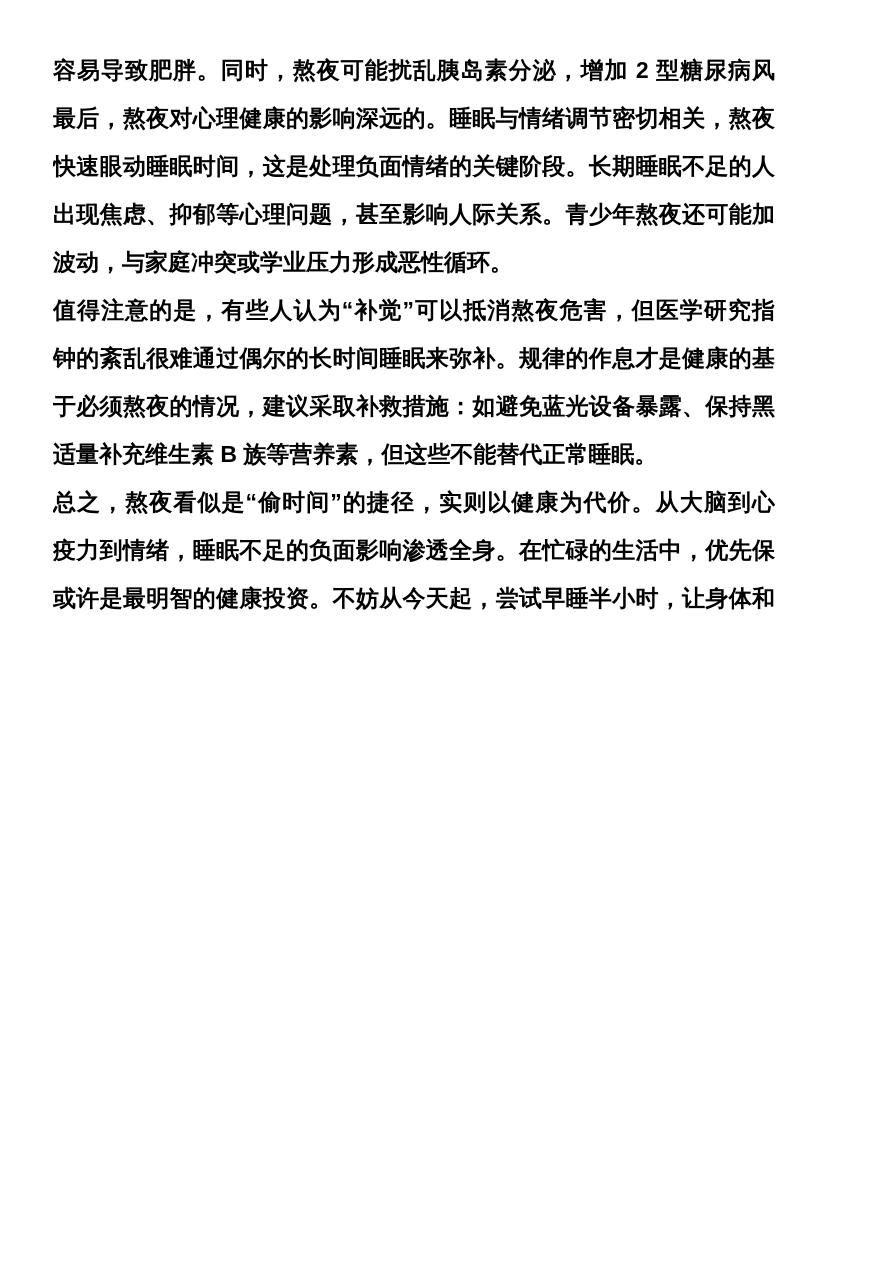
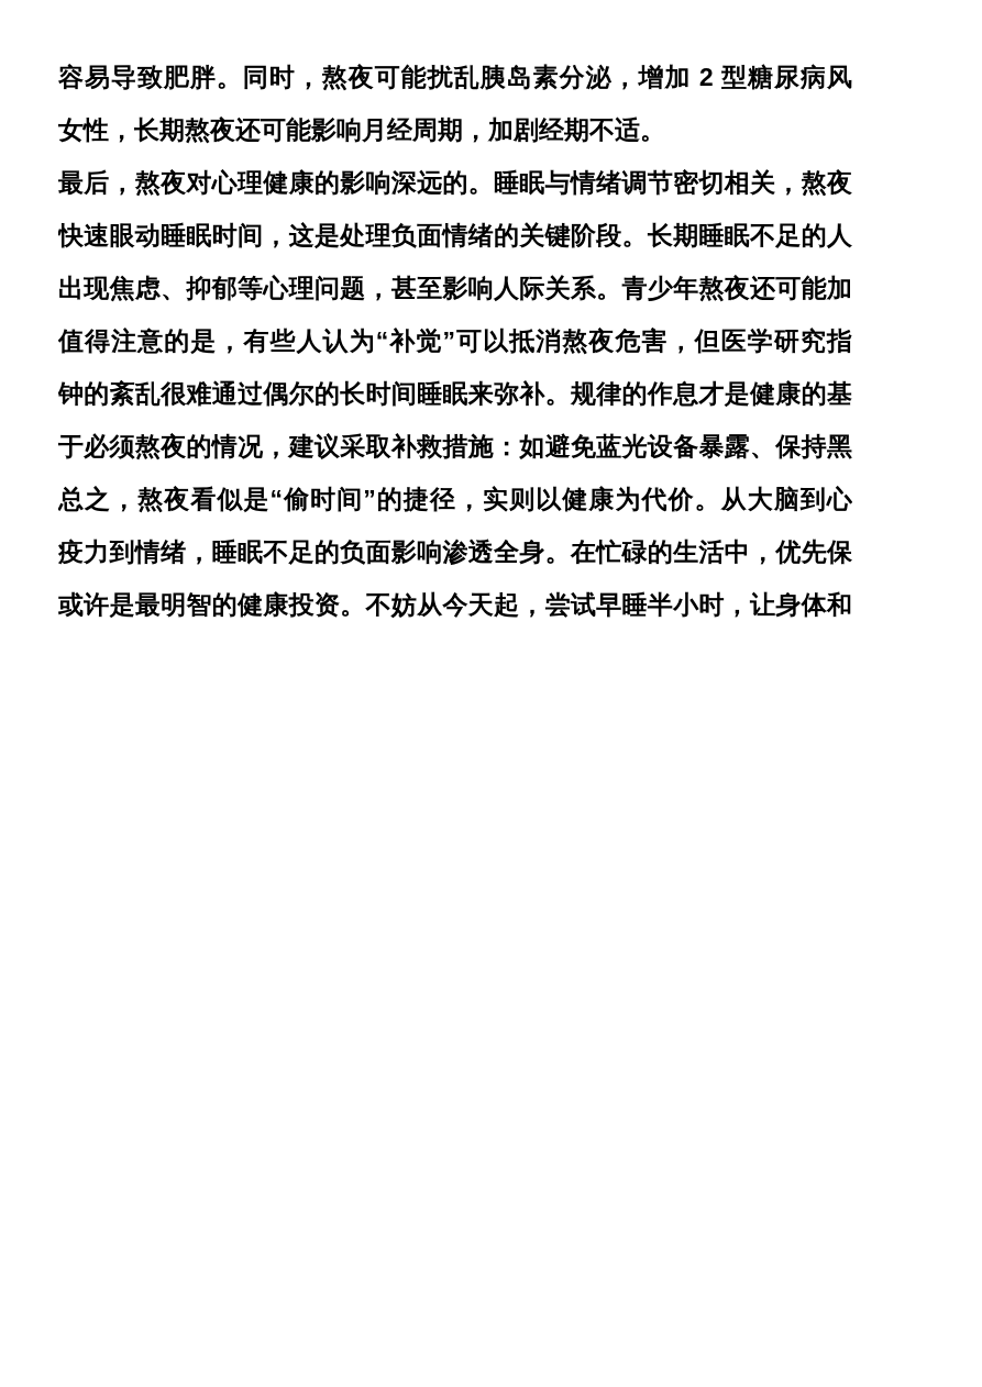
  容易导致肥胖。同时，熬夜可能扰乱胰岛素分泌，增加 2 型糖尿病风
+ 女性，长期熬夜还可能影响月经周期，加剧经期不适。
  最后，熬夜对心理健康的影响深远的。睡眠与情绪调节密切相关，熬夜
  快速眼动睡眠时间，这是处理负面情绪的关键阶段。长期睡眠不足的人
  出现焦虑、抑郁等心理问题，甚至影响人际关系。青少年熬夜还可能加
- 波动，与家庭冲突或学业压力形成恶性循环。
  值得注意的是，有些人认为“补觉”可以抵消熬夜危害，但医学研究指
  钟的紊乱很难通过偶尔的长时间睡眠来弥补。规律的作息才是健康的基
  于必须熬夜的情况，建议采取补救措施：如避免蓝光设备暴露、保持黑
- 适量补充维生素 B 族等营养素，但这些不能替代正常睡眠。
  总之，熬夜看似是“偷时间”的捷径，实则以健康为代价。从大脑到心
  疫力到情绪，睡眠不足的负面影响渗透全身。在忙碌的生活中，优先保
  或许是最明智的健康投资。不妨从今天起，尝试早睡半小时，让身体和
